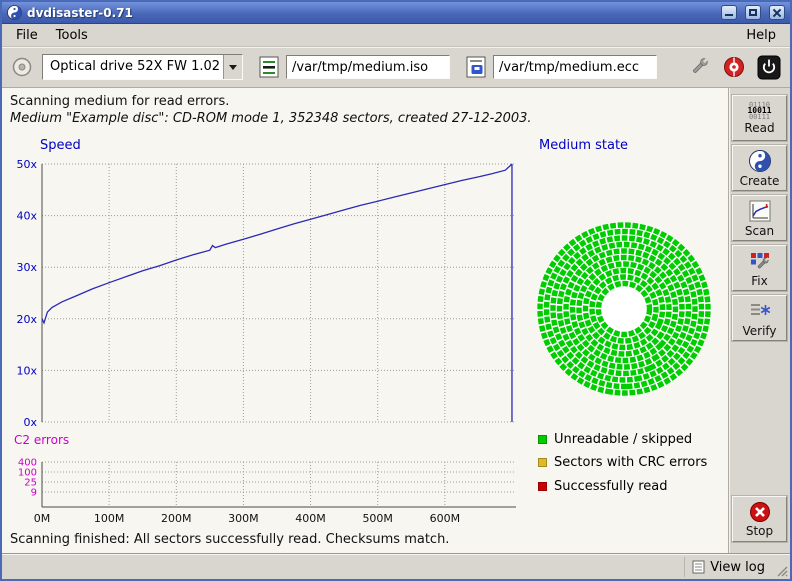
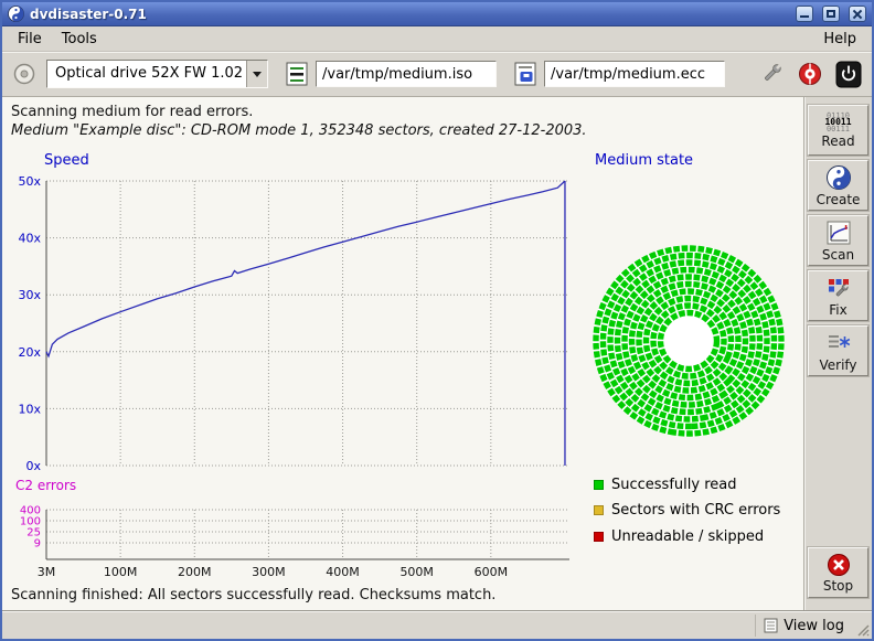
  dvdisaster-0.71
  File
  Tools
  Help
  Optical drive 52X FW 1.02
  /var/tmp/medium.iso
  /var/tmp/medium.ecc
  Scanning medium for read errors.
  Medium "Example disc": CD-ROM mode 1, 352348 sectors, created 27-12-2003.
  Speed
  Medium state
  C2 errors
  0x
  10x
  20x
  30x
  40x
  50x
- 0M
+ 3M
  100M
  200M
  300M
  400M
  500M
  600M
  400
  100
  25
  9
- Unreadable / skipped
+ Successfully read
  Sectors with CRC errors
- Successfully read
+ Unreadable / skipped
  Scanning finished: All sectors successfully read. Checksums match.
  01110
  10011
  00111
  Read
  Create
  Scan
  Fix
  Verify
  Stop
  View log
